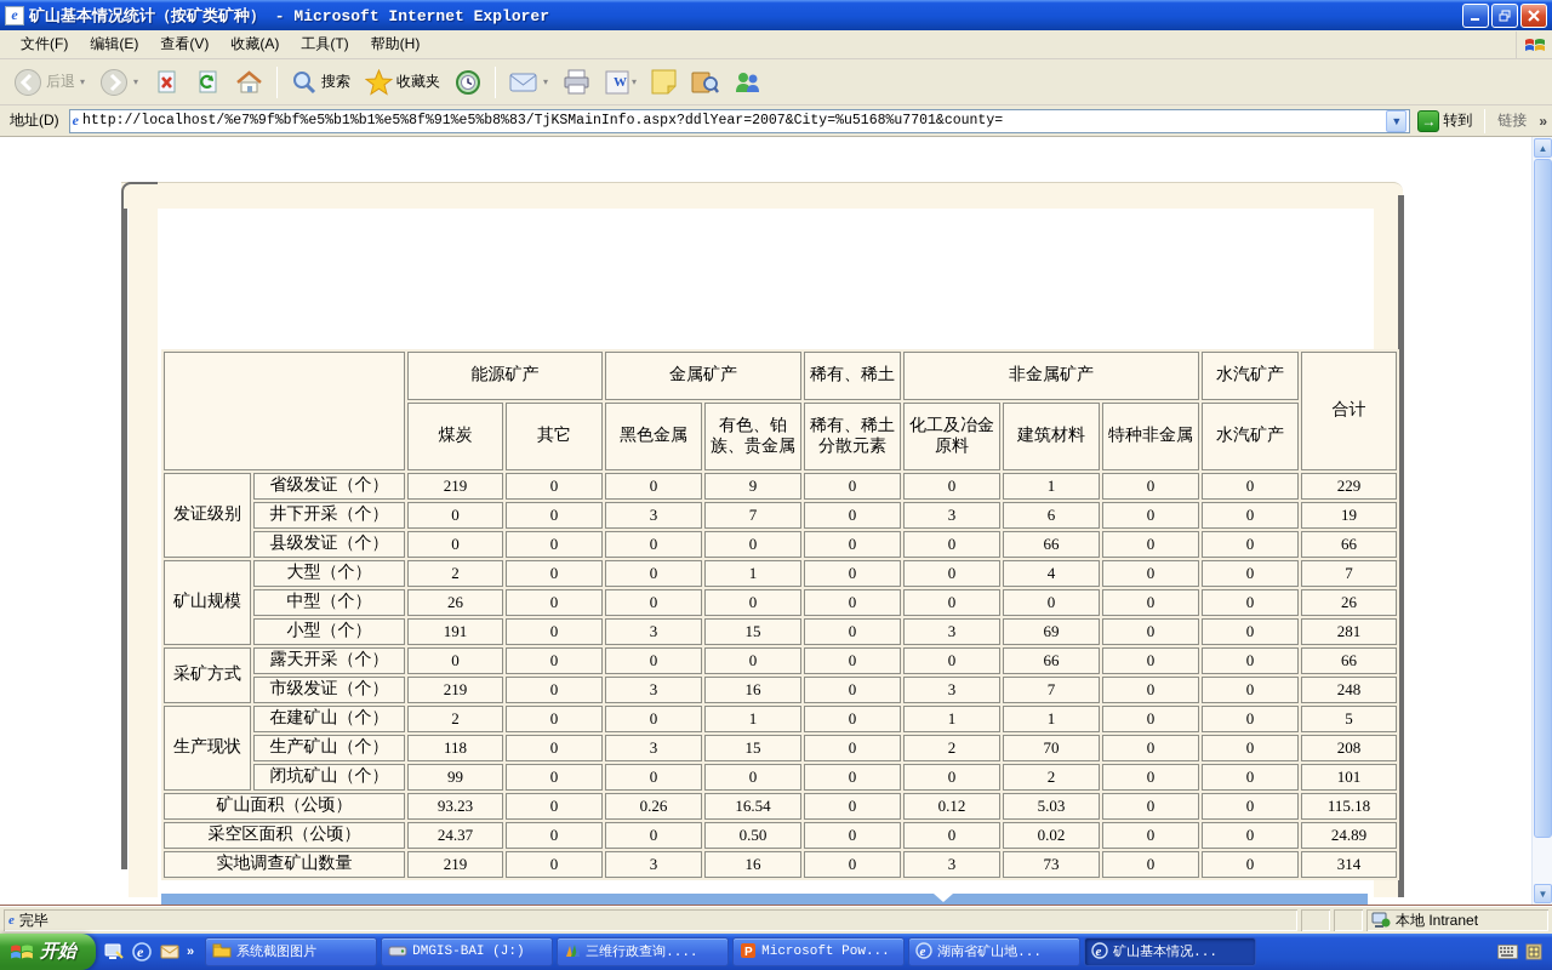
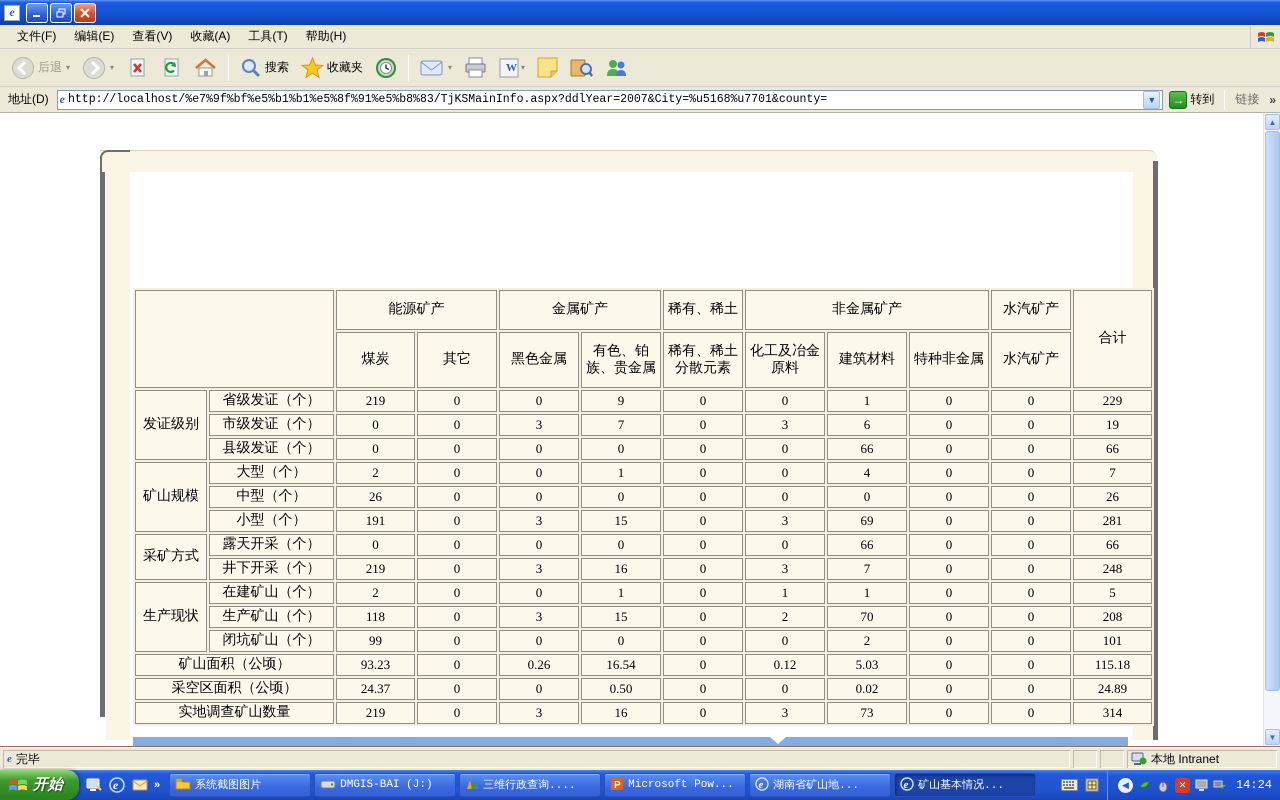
  e
- 矿山基本情况统计（按矿类矿种） - Microsoft Internet Explorer
  文件(F)
  编辑(E)
  查看(V)
  收藏(A)
  工具(T)
  帮助(H)
  后退
  ▾
  ▾
  搜索
  收藏夹
  ▾
  W
  ▾
  地址(D)
  e
  http://localhost/%e7%9f%bf%e5%b1%b1%e5%8f%91%e5%b8%83/TjKSMainInfo.aspx?ddlYear=2007&City=%u5168%u7701&county=
  ▼
  →
  转到
  链接
  »
  	能源矿产	金属矿产	稀有、稀土	非金属矿产	水汽矿产	合计
  煤炭	其它	黑色金属	有色、铂族、贵金属	稀有、稀土分散元素	化工及冶金原料	建筑材料	特种非金属	水汽矿产
  发证级别	省级发证（个）	219	0	0	9	0	0	1	0	0	229
- 井下开采（个）	0	0	3	7	0	3	6	0	0	19
+ 市级发证（个）	0	0	3	7	0	3	6	0	0	19
  县级发证（个）	0	0	0	0	0	0	66	0	0	66
  矿山规模	大型（个）	2	0	0	1	0	0	4	0	0	7
  中型（个）	26	0	0	0	0	0	0	0	0	26
  小型（个）	191	0	3	15	0	3	69	0	0	281
  采矿方式	露天开采（个）	0	0	0	0	0	0	66	0	0	66
- 市级发证（个）	219	0	3	16	0	3	7	0	0	248
+ 井下开采（个）	219	0	3	16	0	3	7	0	0	248
  生产现状	在建矿山（个）	2	0	0	1	0	1	1	0	0	5
  生产矿山（个）	118	0	3	15	0	2	70	0	0	208
  闭坑矿山（个）	99	0	0	0	0	0	2	0	0	101
  矿山面积（公顷）	93.23	0	0.26	16.54	0	0.12	5.03	0	0	115.18
  采空区面积（公顷）	24.37	0	0	0.50	0	0	0.02	0	0	24.89
  实地调查矿山数量	219	0	3	16	0	3	73	0	0	314
  ▲
  ▼
  e
  完毕
  本地 Intranet
  开始
  e
  »
  系统截图图片
  DMGIS-BAI (J:)
  三维行政查询....
  P
  Microsoft Pow...
  e
  湖南省矿山地...
  e
  矿山基本情况...
+ ◀
+ ✕
+ 14:24
